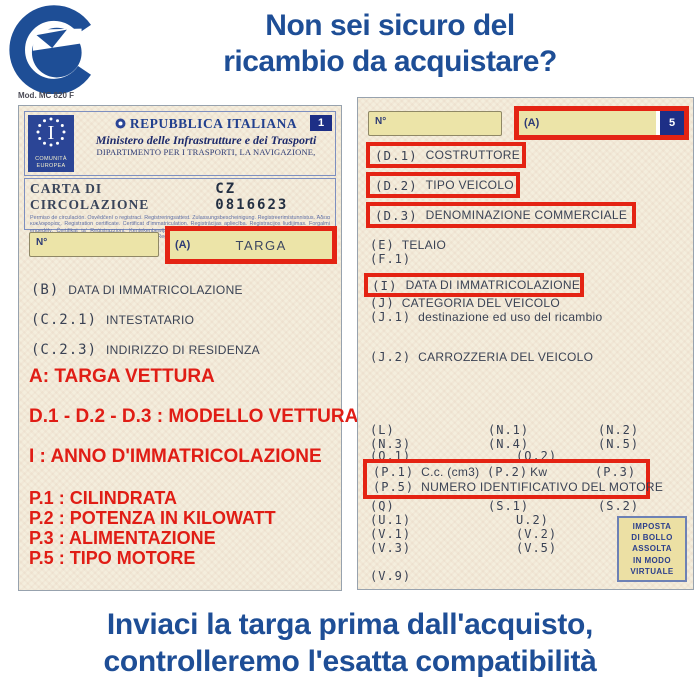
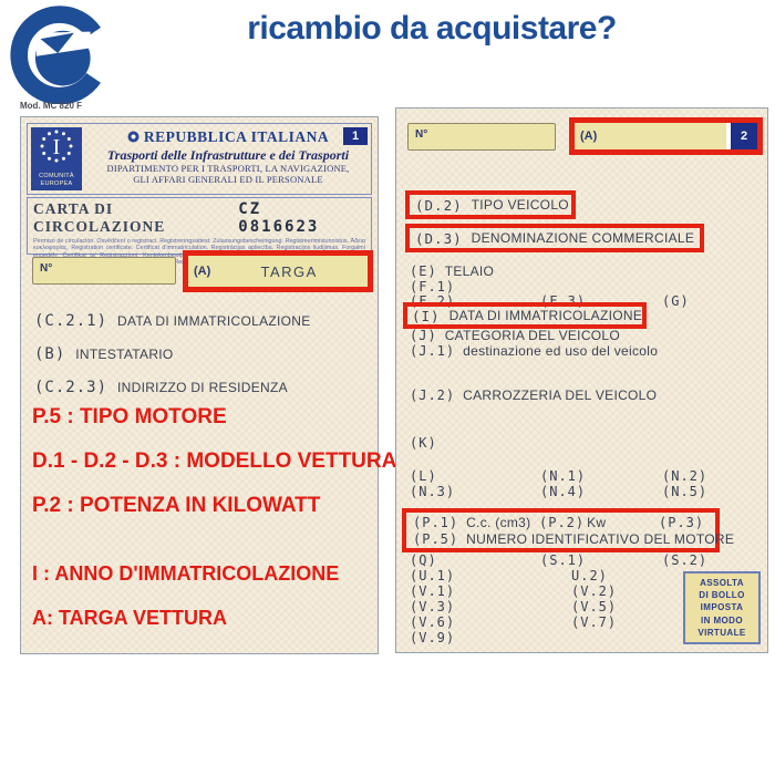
- Non sei sicuro del
  ricambio da acquistare?
  Mod. MC 820 F
  I
  REPUBBLICA ITALIANA
- Ministero delle Infrastrutture e dei Trasporti
+ Trasporti delle Infrastrutture e dei Trasporti
  DIPARTIMENTO PER I TRASPORTI, LA NAVIGAZIONE,
+ GLI AFFARI GENERALI ED IL PERSONALE
  1
  CARTA DI CIRCOLAZIONE
  CZ 0816623
  N°
  (A)
  TARGA
- (B)
+ (C.2.1)
  DATA DI IMMATRICOLAZIONE
- (C.2.1)
+ (B)
  INTESTATARIO
  (C.2.3)
  INDIRIZZO DI RESIDENZA
- A: TARGA VETTURA
+ P.5 : TIPO MOTORE
  D.1 - D.2 - D.3 : MODELLO VETTURA
- I : ANNO D'IMMATRICOLAZIONE
+ P.2 : POTENZA IN KILOWATT
- P.1 : CILINDRATA
- P.2 : POTENZA IN KILOWATT
+ I : ANNO D'IMMATRICOLAZIONE
- P.3 : ALIMENTAZIONE
- P.5 : TIPO MOTORE
+ A: TARGA VETTURA
  N°
  (A)
- 5
+ 2
- (D.1)
- COSTRUTTORE
  (D.2)
  TIPO VEICOLO
  (D.3)
  DENOMINAZIONE COMMERCIALE
  (E)
  TELAIO
  (F.1)
+ (F.2)
+ (F.3)
+ (G)
  (I)
  DATA DI IMMATRICOLAZIONE
  (J)
  CATEGORIA DEL VEICOLO
  (J.1)
- destinazione ed uso del ricambio
+ destinazione ed uso del veicolo
  (J.2)
  CARROZZERIA DEL VEICOLO
+ (K)
  (L)
  (N.1)
  (N.2)
  (N.3)
  (N.4)
  (N.5)
- (O.1)
- (O.2)
  (P.1)
  C.c. (cm3)
  (P.2)
  Kw
  (P.3)
  (P.5)
  NUMERO IDENTIFICATIVO DEL MOTORE
  (Q)
  (S.1)
  (S.2)
  (U.1)
  U.2)
  (V.1)
  (V.2)
  (V.3)
  (V.5)
+ (V.6)
+ (V.7)
  (V.9)
- IMPOSTA
+ ASSOLTA
  DI BOLLO
- ASSOLTA
+ IMPOSTA
  IN MODO
  VIRTUALE
- Inviaci la targa prima dall'acquisto,
- controlleremo l'esatta compatibilità
